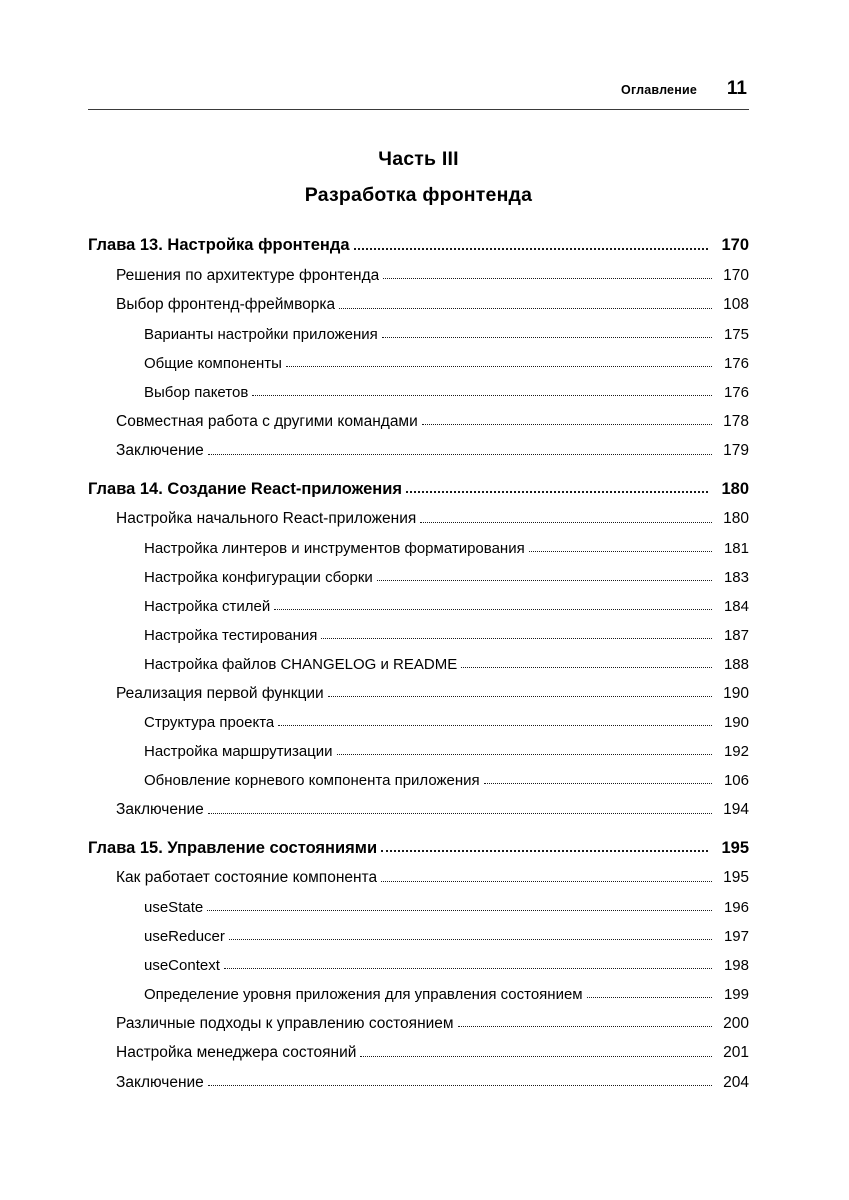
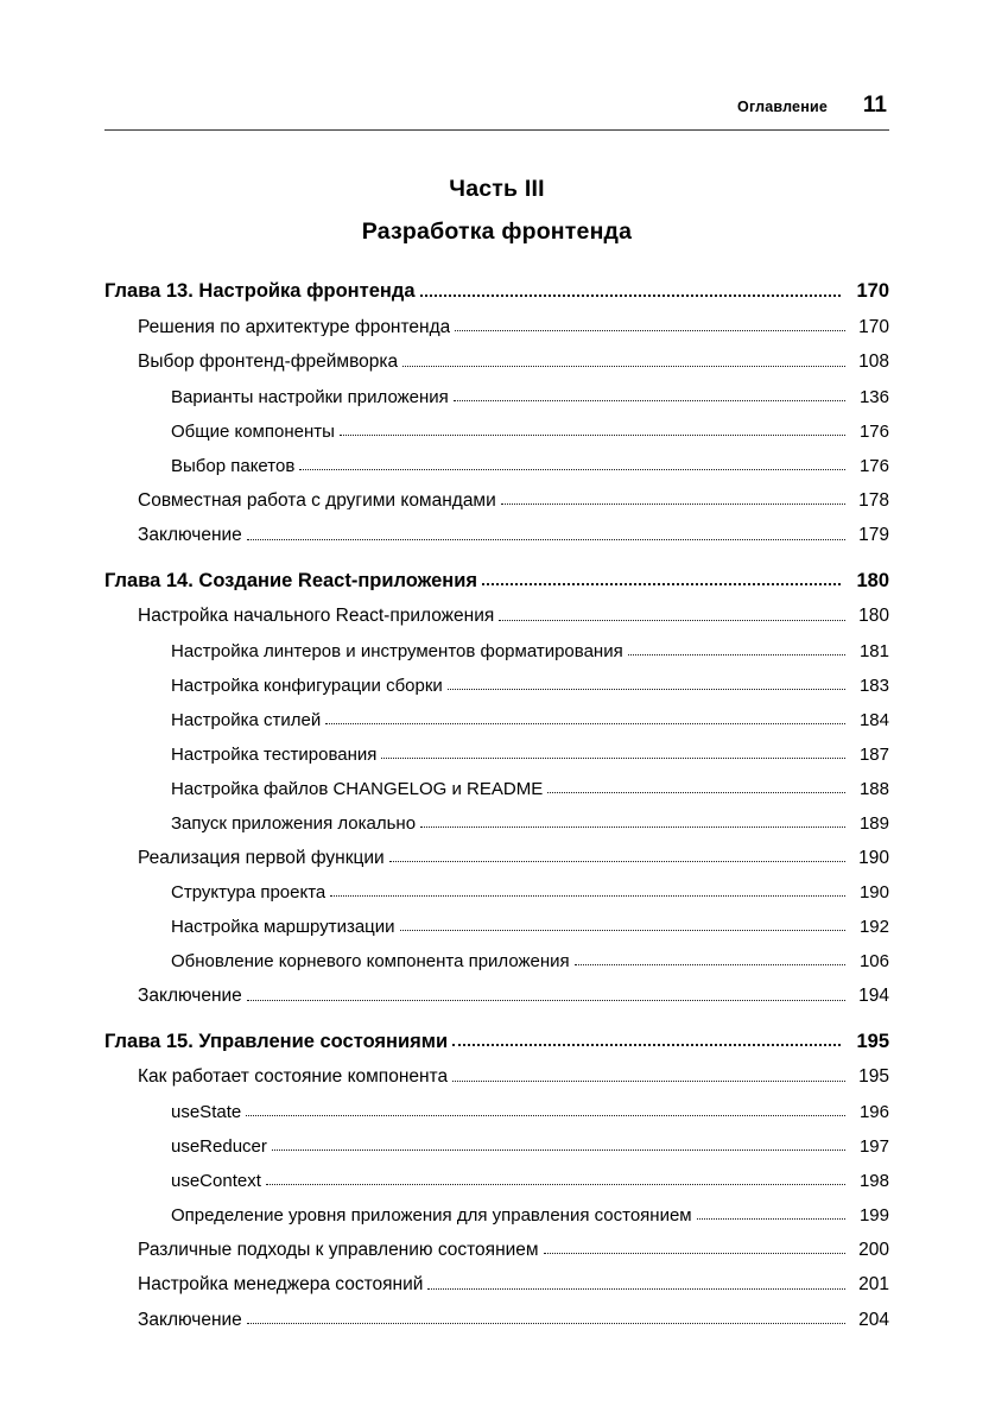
  Оглавление
  11
  Часть III
  Разработка фронтенда
  Глава 13. Настройка фронтенда
  170
  Решения по архитектуре фронтенда
  170
  Выбор фронтенд-фреймворка
  108
  Варианты настройки приложения
- 175
+ 136
  Общие компоненты
  176
  Выбор пакетов
  176
  Совместная работа с другими командами
  178
  Заключение
  179
  Глава 14. Создание React-приложения
  180
  Настройка начального React-приложения
  180
  Настройка линтеров и инструментов форматирования
  181
  Настройка конфигурации сборки
  183
  Настройка стилей
  184
  Настройка тестирования
  187
  Настройка файлов CHANGELOG и README
  188
+ Запуск приложения локально
+ 189
  Реализация первой функции
  190
  Структура проекта
  190
  Настройка маршрутизации
  192
  Обновление корневого компонента приложения
  106
  Заключение
  194
  Глава 15. Управление состояниями
  195
  Как работает состояние компонента
  195
  useState
  196
  useReducer
  197
  useContext
  198
  Определение уровня приложения для управления состоянием
  199
  Различные подходы к управлению состоянием
  200
  Настройка менеджера состояний
  201
  Заключение
  204
